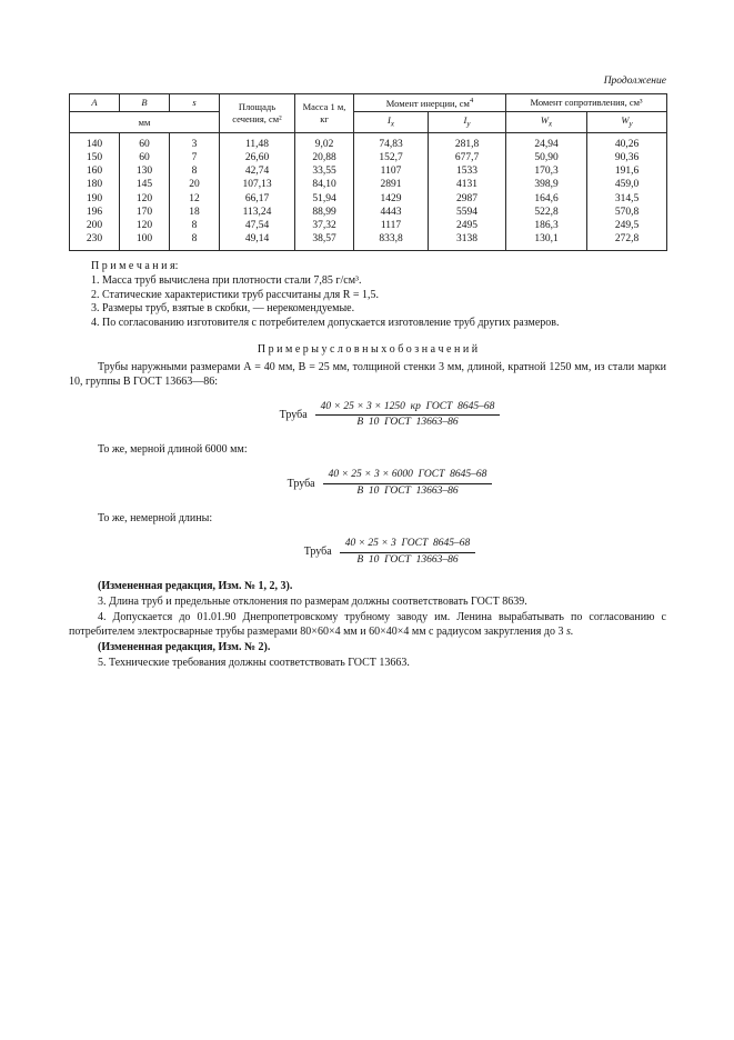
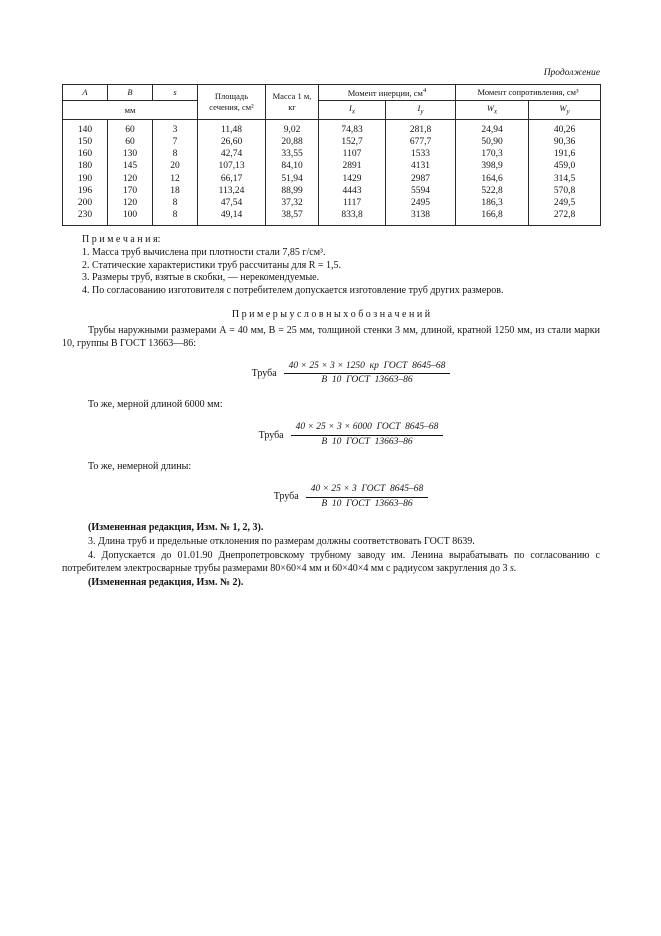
  Продолжение
  А	В	s	Площадь сечения, см²	Масса 1 м, кг	Момент инерции, см	Момент сопротивления, см³
  мм	Ix	Iy	Wx	Wy
  140	60	3	11,48	9,02	74,83	281,8	24,94	40,26
  150	60	7	26,60	20,88	152,7	677,7	50,90	90,36
  160	130	8	42,74	33,55	1107	1533	170,3	191,6
  180	145	20	107,13	84,10	2891	4131	398,9	459,0
  190	120	12	66,17	51,94	1429	2987	164,6	314,5
  196	170	18	113,24	88,99	4443	5594	522,8	570,8
  200	120	8	47,54	37,32	1117	2495	186,3	249,5
- 230	100	8	49,14	38,57	833,8	3138	130,1	272,8
+ 230	100	8	49,14	38,57	833,8	3138	166,8	272,8
  П р и м е ч а н и я:
  1. Масса труб вычислена при плотности стали 7,85 г/см³.
  2. Статические характеристики труб рассчитаны для R = 1,5.
  3. Размеры труб, взятые в скобки, — нерекомендуемые.
  4. По согласованию изготовителя с потребителем допускается изготовление труб других размеров.
  П р и м е р ы у с л о в н ы х о б о з н а ч е н и й
  Трубы наружными размерами А = 40 мм, В = 25 мм, толщиной стенки 3 мм, длиной, кратной 1250 мм, из стали марки 10, группы В ГОСТ 13663—86:
  Труба
  40 × 25 × 3 × 1250 кр ГОСТ 8645–68
  В 10 ГОСТ 13663–86
  То же, мерной длиной 6000 мм:
  Труба
  40 × 25 × 3 × 6000 ГОСТ 8645–68
  В 10 ГОСТ 13663–86
  То же, немерной длины:
  Труба
  40 × 25 × 3 ГОСТ 8645–68
  В 10 ГОСТ 13663–86
  (Измененная редакция, Изм. № 1, 2, 3).
  3. Длина труб и предельные отклонения по размерам должны соответствовать ГОСТ 8639.
  4. Допускается до 01.01.90 Днепропетровскому трубному заводу им. Ленина вырабатывать по согласованию с потребителем электросварные трубы размерами 80×60×4 мм и 60×40×4 мм с радиусом закругления до 3 s.
  (Измененная редакция, Изм. № 2).
- 5. Технические требования должны соответствовать ГОСТ 13663.
